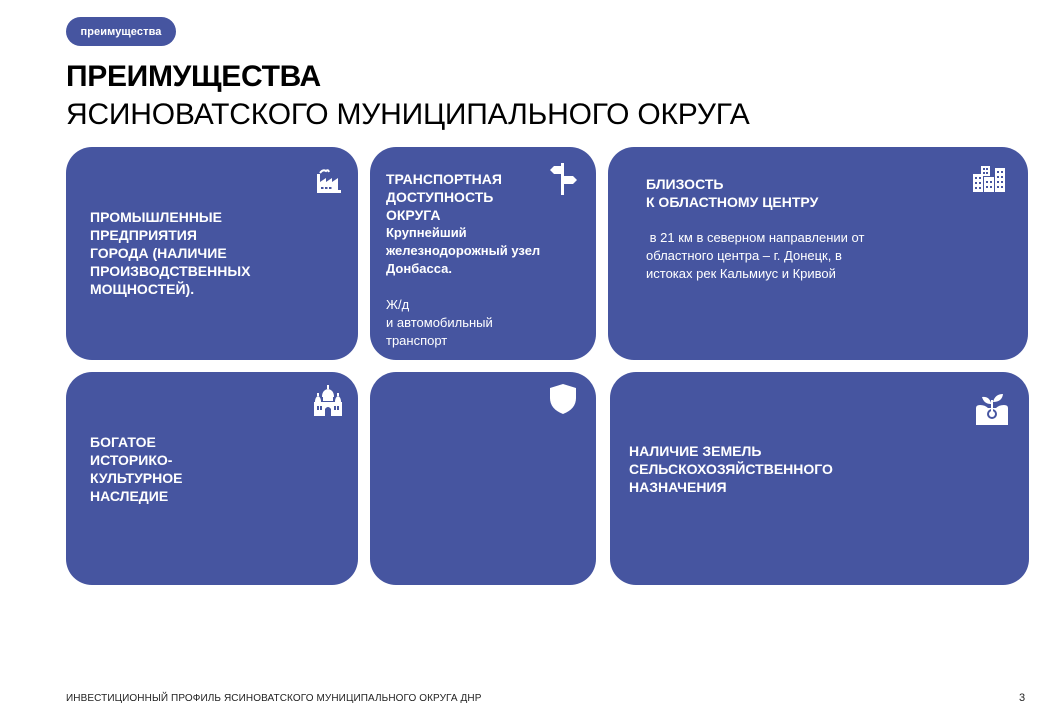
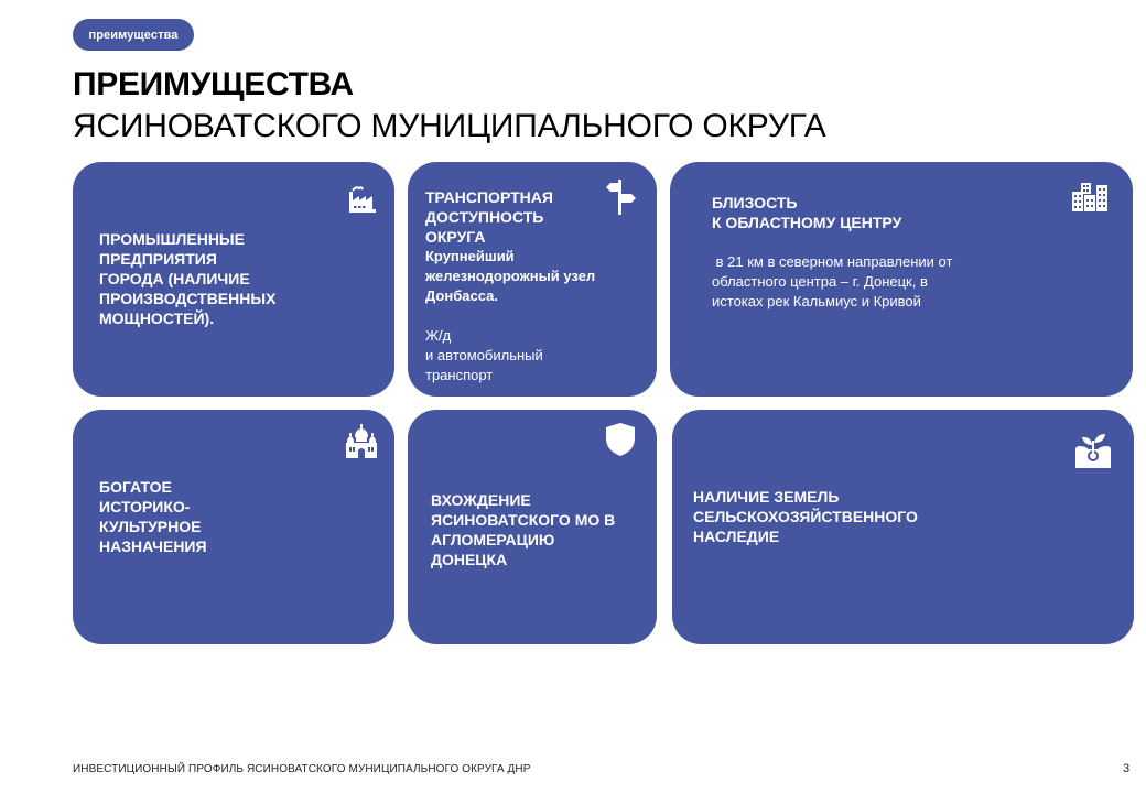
  преимущества
  ПРЕИМУЩЕСТВА
  ЯСИНОВАТСКОГО МУНИЦИПАЛЬНОГО ОКРУГА
  ПРОМЫШЛЕННЫЕ
  ПРЕДПРИЯТИЯ
  ГОРОДА (НАЛИЧИЕ
  ПРОИЗВОДСТВЕННЫХ
  МОЩНОСТЕЙ).
  ТРАНСПОРТНАЯ
  ДОСТУПНОСТЬ
  ОКРУГА
  Крупнейший
  железнодорожный узел
  Донбасса.
  Ж/д
  и автомобильный
  транспорт
  БЛИЗОСТЬ
  К ОБЛАСТНОМУ ЦЕНТРУ
  в 21 км в северном направлении от
  областного центра – г. Донецк, в
  истоках рек Кальмиус и Кривой
  БОГАТОЕ
  ИСТОРИКО-
  КУЛЬТУРНОЕ
- НАСЛЕДИЕ
+ НАЗНАЧЕНИЯ
+ ВХОЖДЕНИЕ
+ ЯСИНОВАТСКОГО МО В
+ АГЛОМЕРАЦИЮ
+ ДОНЕЦКА
  НАЛИЧИЕ ЗЕМЕЛЬ
  СЕЛЬСКОХОЗЯЙСТВЕННОГО
- НАЗНАЧЕНИЯ
+ НАСЛЕДИЕ
  ИНВЕСТИЦИОННЫЙ ПРОФИЛЬ ЯСИНОВАТСКОГО МУНИЦИПАЛЬНОГО ОКРУГА ДНР
  3
